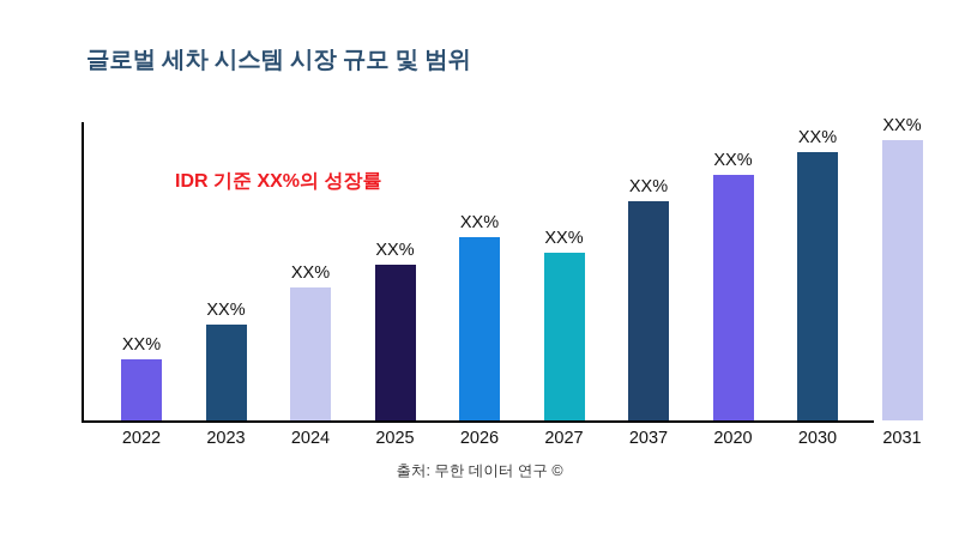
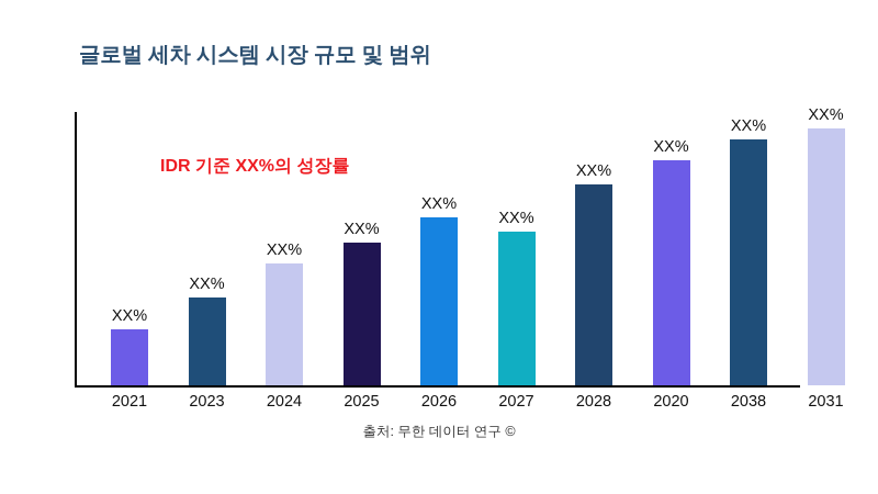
  글로벌 세차 시스템 시장 규모 및 범위
  XX%
  XX%
  XX%
  XX%
  XX%
  XX%
  XX%
  XX%
  XX%
  XX%
  IDR 기준 XX%의 성장률
- 2022
+ 2021
  2023
  2024
  2025
  2026
  2027
- 2037
+ 2028
  2020
- 2030
+ 2038
  2031
  출처: 무한 데이터 연구 ©
